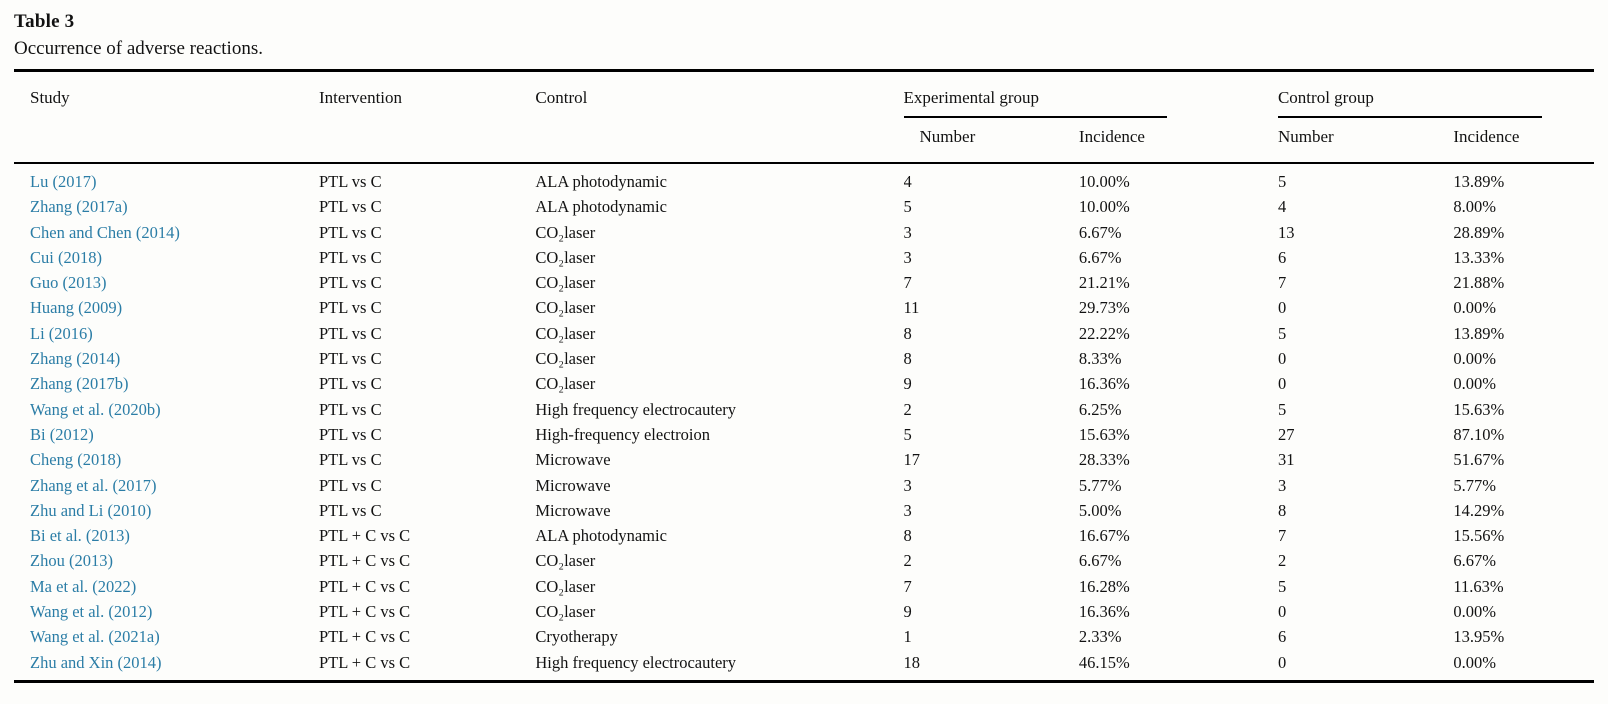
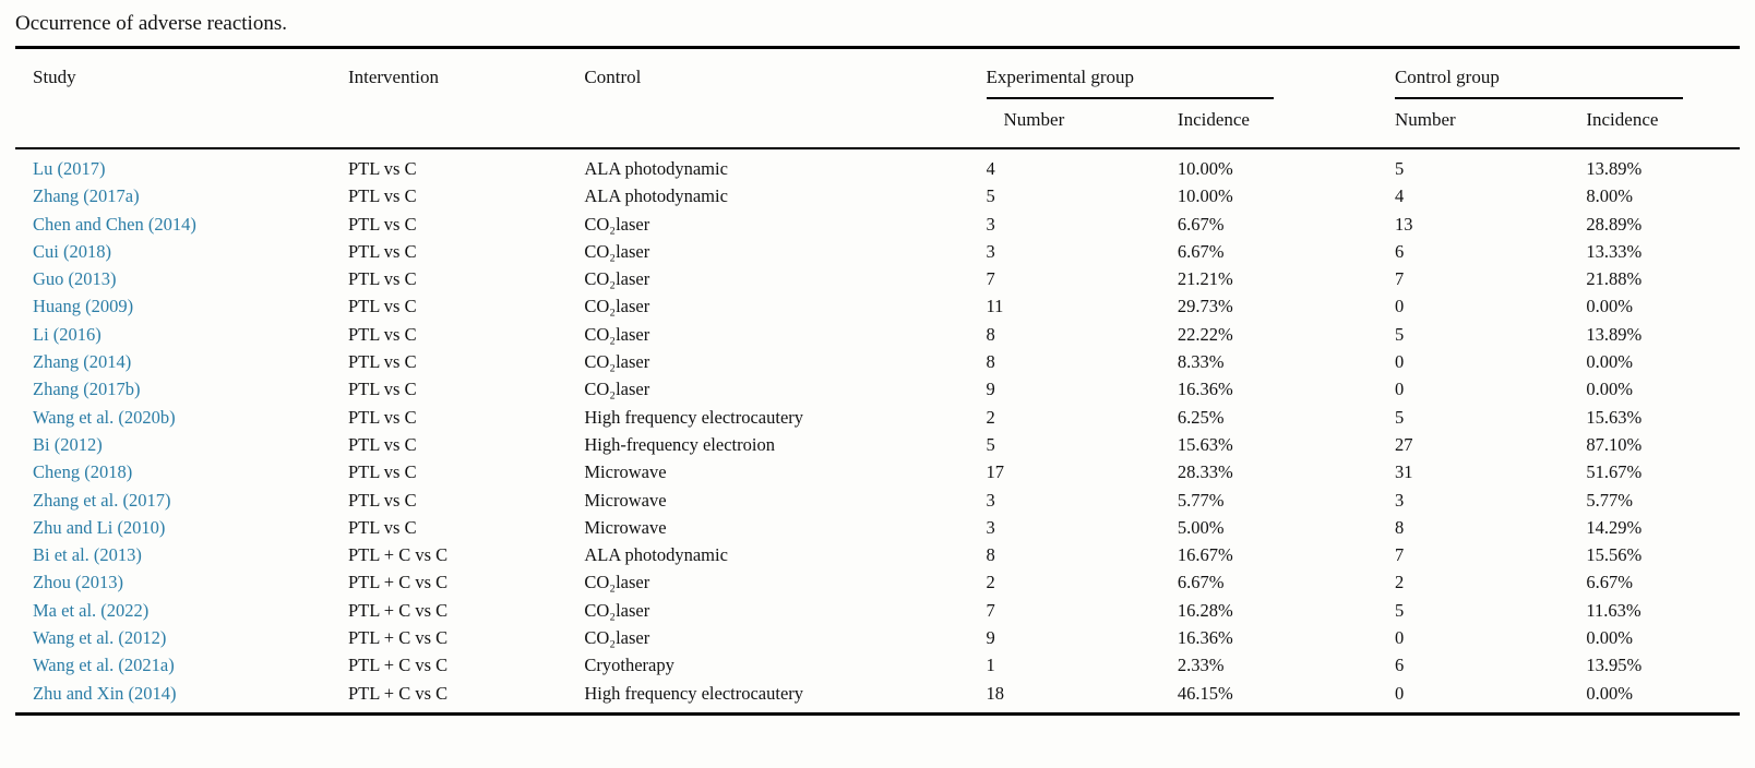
- Table 3
  Occurrence of adverse reactions.
  Study	Intervention	Control	Experimental group		Control group
  Number	Incidence	Number	Incidence
  Lu (2017)	PTL vs C	ALA photodynamic	4	10.00%		5	13.89%
  Zhang (2017a)	PTL vs C	ALA photodynamic	5	10.00%		4	8.00%
  Chen and Chen (2014)	PTL vs C	CO₂laser	3	6.67%		13	28.89%
  Cui (2018)	PTL vs C	CO₂laser	3	6.67%		6	13.33%
  Guo (2013)	PTL vs C	CO₂laser	7	21.21%		7	21.88%
  Huang (2009)	PTL vs C	CO₂laser	11	29.73%		0	0.00%
  Li (2016)	PTL vs C	CO₂laser	8	22.22%		5	13.89%
  Zhang (2014)	PTL vs C	CO₂laser	8	8.33%		0	0.00%
  Zhang (2017b)	PTL vs C	CO₂laser	9	16.36%		0	0.00%
  Wang et al. (2020b)	PTL vs C	High frequency electrocautery	2	6.25%		5	15.63%
  Bi (2012)	PTL vs C	High-frequency electroion	5	15.63%		27	87.10%
  Cheng (2018)	PTL vs C	Microwave	17	28.33%		31	51.67%
  Zhang et al. (2017)	PTL vs C	Microwave	3	5.77%		3	5.77%
  Zhu and Li (2010)	PTL vs C	Microwave	3	5.00%		8	14.29%
  Bi et al. (2013)	PTL + C vs C	ALA photodynamic	8	16.67%		7	15.56%
  Zhou (2013)	PTL + C vs C	CO₂laser	2	6.67%		2	6.67%
  Ma et al. (2022)	PTL + C vs C	CO₂laser	7	16.28%		5	11.63%
  Wang et al. (2012)	PTL + C vs C	CO₂laser	9	16.36%		0	0.00%
  Wang et al. (2021a)	PTL + C vs C	Cryotherapy	1	2.33%		6	13.95%
  Zhu and Xin (2014)	PTL + C vs C	High frequency electrocautery	18	46.15%		0	0.00%
